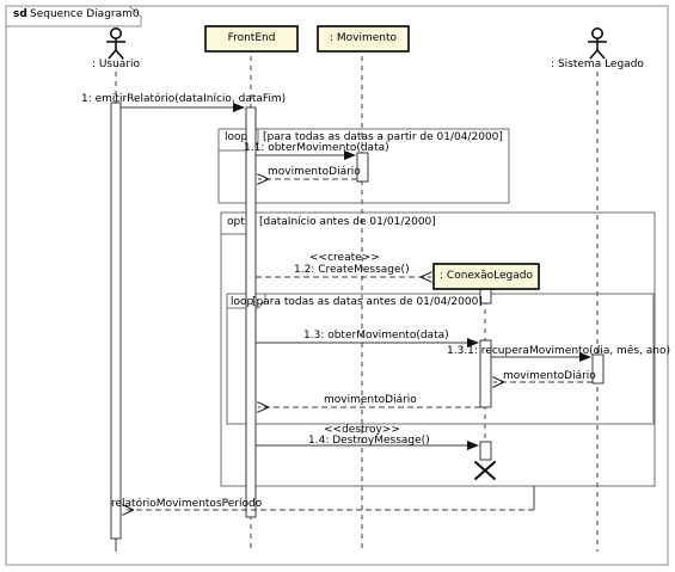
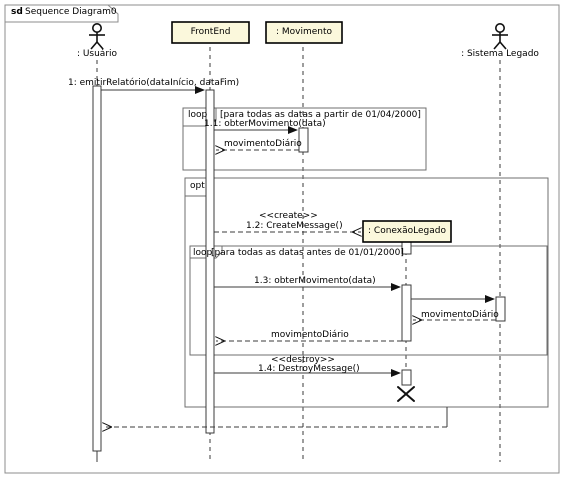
  sd
  Sequence Diagram0
  : Usuário
  FrontEnd
  : Movimento
  : ConexãoLegado
  : Sistema Legado
  loop
  [para todas as datas a partir de 01/04/2000]
  opt
- [dataInício antes de 01/01/2000]
  loop
- [para todas as datas antes de 01/04/2000]
+ [para todas as datas antes de 01/01/2000]
  1: emitirRelatório(dataInício, dataFim)
  1.1: obterMovimento(data)
  movimentoDiário
  <<create>>
  1.2: CreateMessage()
  1.3: obterMovimento(data)
- 1.3.1: recuperaMovimento(dia, mês, ano)
  movimentoDiário
  movimentoDiário
  <<destroy>>
  1.4: DestroyMessage()
- relatórioMovimentosPeríodo
